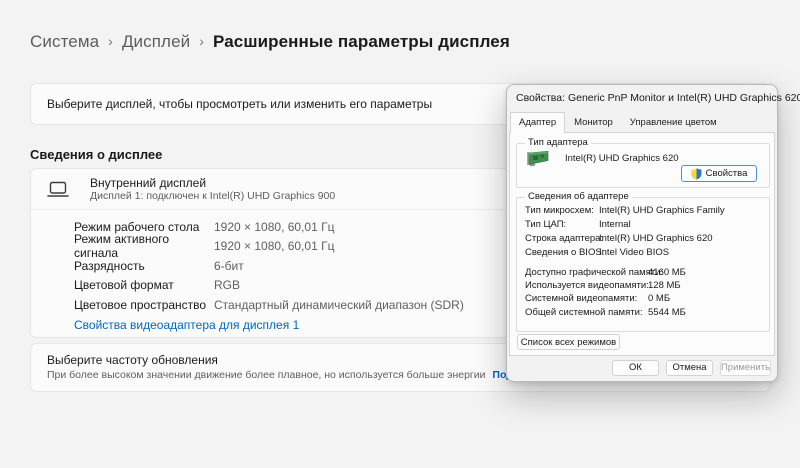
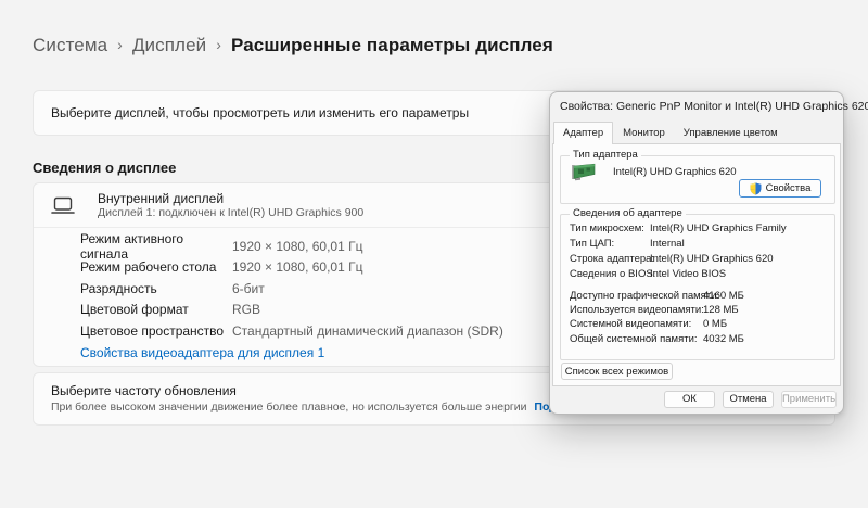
  Система
  ›
  Дисплей
  ›
  Расширенные параметры дисплея
  Выберите дисплей, чтобы просмотреть или изменить его параметры
  Сведения о дисплее
  Внутренний дисплей
  Дисплей 1: подключен к Intel(R) UHD Graphics 900
- Режим рабочего стола
+ Режим активного сигнала
  1920 × 1080, 60,01 Гц
- Режим активного сигнала
+ Режим рабочего стола
  1920 × 1080, 60,01 Гц
  Разрядность
  6-бит
  Цветовой формат
  RGB
  Цветовое пространство
  Стандартный динамический диапазон (SDR)
  Свойства видеоадаптера для дисплея 1
  Выберите частоту обновления
  При более высоком значении движение более плавное, но используется больше энергии По
  Свойства: Generic PnP Monitor и Intel(R) UHD Graphics 620
  Адаптер
  Монитор
  Управление цветом
  Тип адаптера
  Intel(R) UHD Graphics 620
  Свойства
  Сведения об адаптере
  Тип микросхем:
  Intel(R) UHD Graphics Family
  Тип ЦАП:
  Internal
  Строка адаптера
  Intel(R) UHD Graphics 620
  Сведения о BIOS
  Intel Video BIOS
  Доступно графической пам
  4160 МБ
  Используется видеопамяти:
  128 МБ
  Системной видеопамяти:
  0 МБ
  Общей системной памяти:
- 5544 МБ
+ 4032 МБ
  Список всех режимов
  ОК
  Отмена
  Применить
